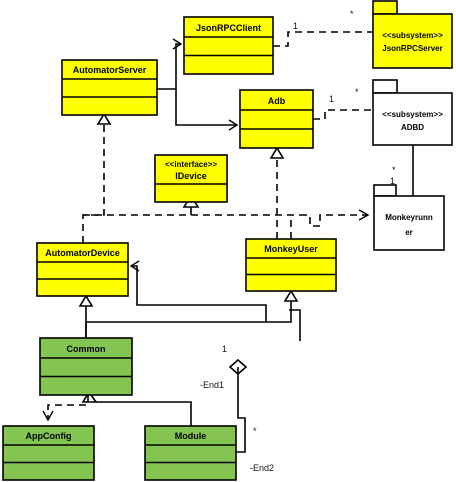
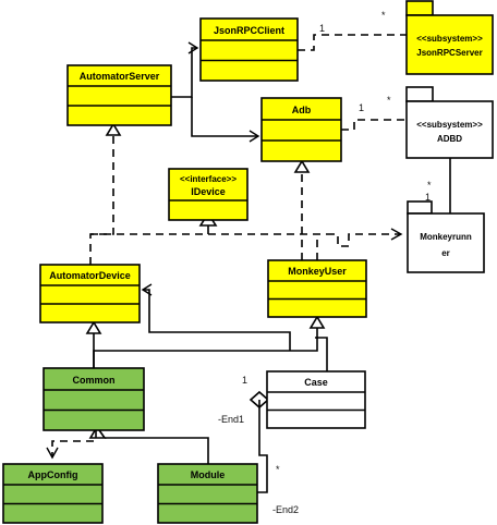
  JsonRPCClient
  AutomatorServer
  Adb
  <<interface>>
  IDevice
  AutomatorDevice
  MonkeyUser
  Common
+ Case
  AppConfig
  Module
  <<subsystem>>
  JsonRPCServer
  <<subsystem>>
  ADBD
  Monkeyrunn
  er
  1
  *
  1
  *
  *
  1
  1
  *
  -End1
  -End2
